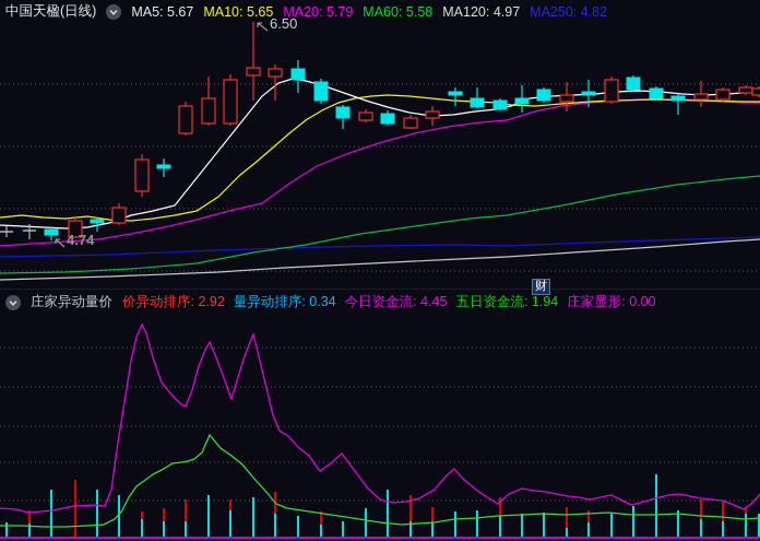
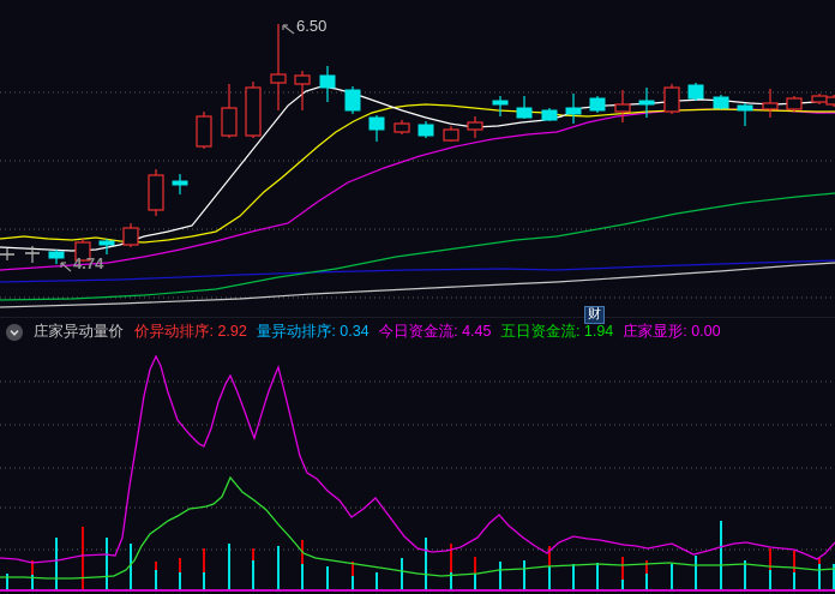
- 中国天楹(日线)
- MA5: 5.67
- MA10: 5.65
- MA20: 5.79
- MA60: 5.58
- MA120: 4.97
- MA250: 4.82
  庄家异动量价
  价异动排序: 2.92
  量异动排序: 0.34
  今日资金流: 4.45
  五日资金流: 1.94
  庄家显形: 0.00
  6.50
  4.74
  财
